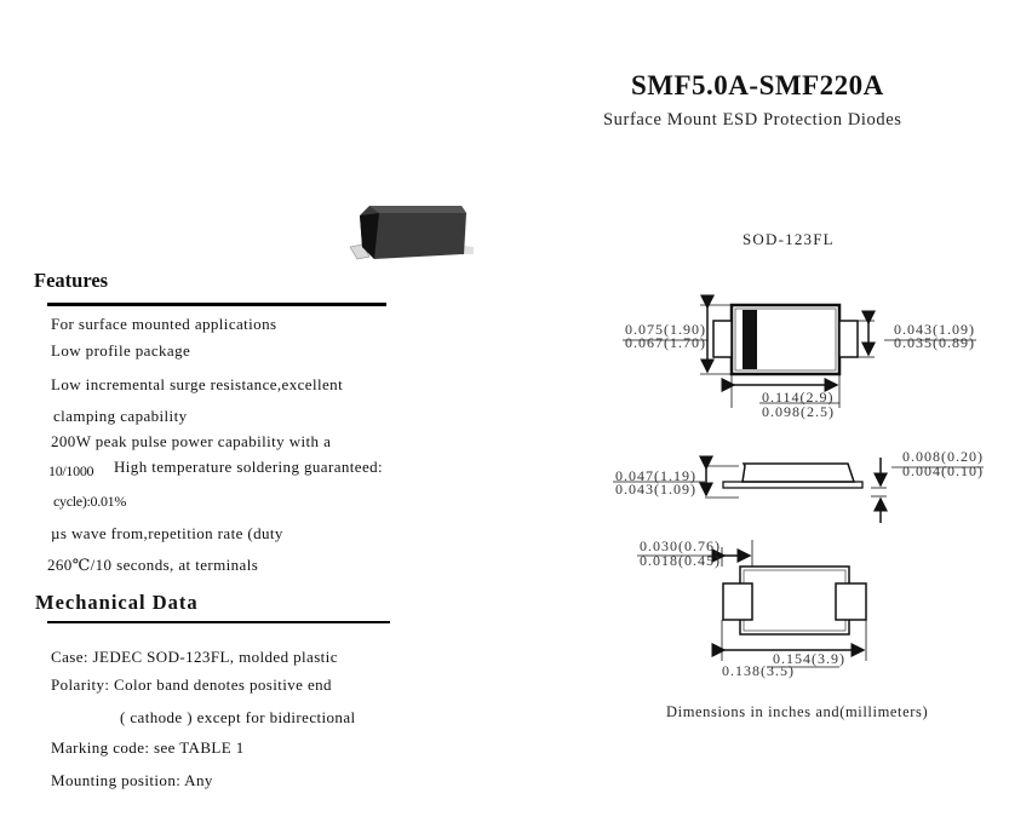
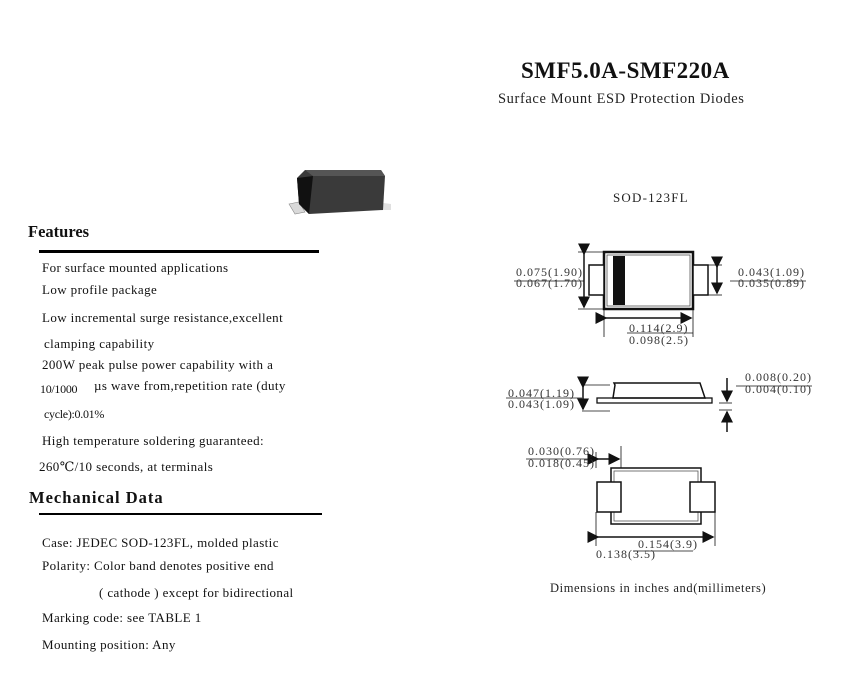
  SMF5.0A-SMF220A
  Surface Mount ESD Protection Diodes
  Features
  For surface mounted applications
  Low profile package
  Low incremental surge resistance,excellent
  clamping capability
  200W peak pulse power capability with a
  10/1000
- High temperature soldering guaranteed:
+ µs wave from,repetition rate (duty
  cycle):0.01%
- µs wave from,repetition rate (duty
+ High temperature soldering guaranteed:
  260℃/10 seconds, at terminals
  Mechanical Data
  Case: JEDEC SOD-123FL, molded plastic
  Polarity: Color band denotes positive end
  ( cathode ) except for bidirectional
  Marking code: see TABLE 1
  Mounting position: Any
  SOD-123FL
  0.075(1.90)
  0.067(1.70)
  0.043(1.09)
  0.035(0.89)
  0.114(2.9)
  0.098(2.5)
  0.047(1.19)
  0.043(1.09)
  0.008(0.20)
  0.004(0.10)
  0.030(0.76)
  0.018(0.45)
  0.154(3.9)
  0.138(3.5)
  Dimensions in inches and(millimeters)
